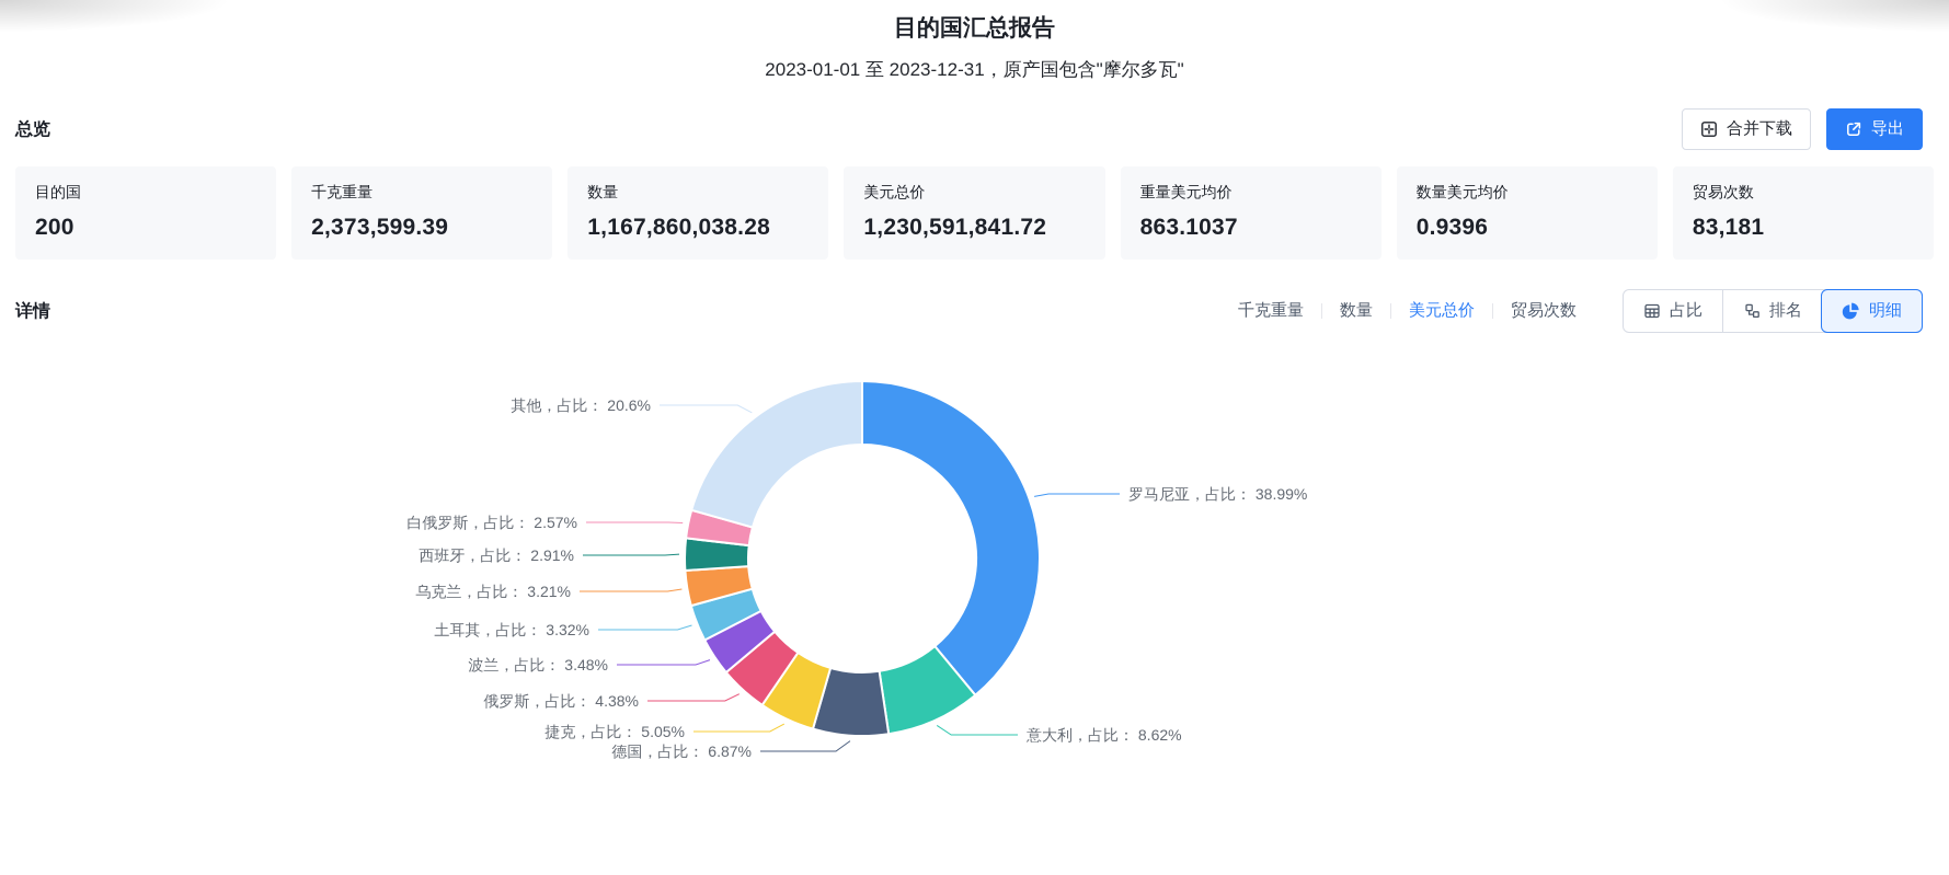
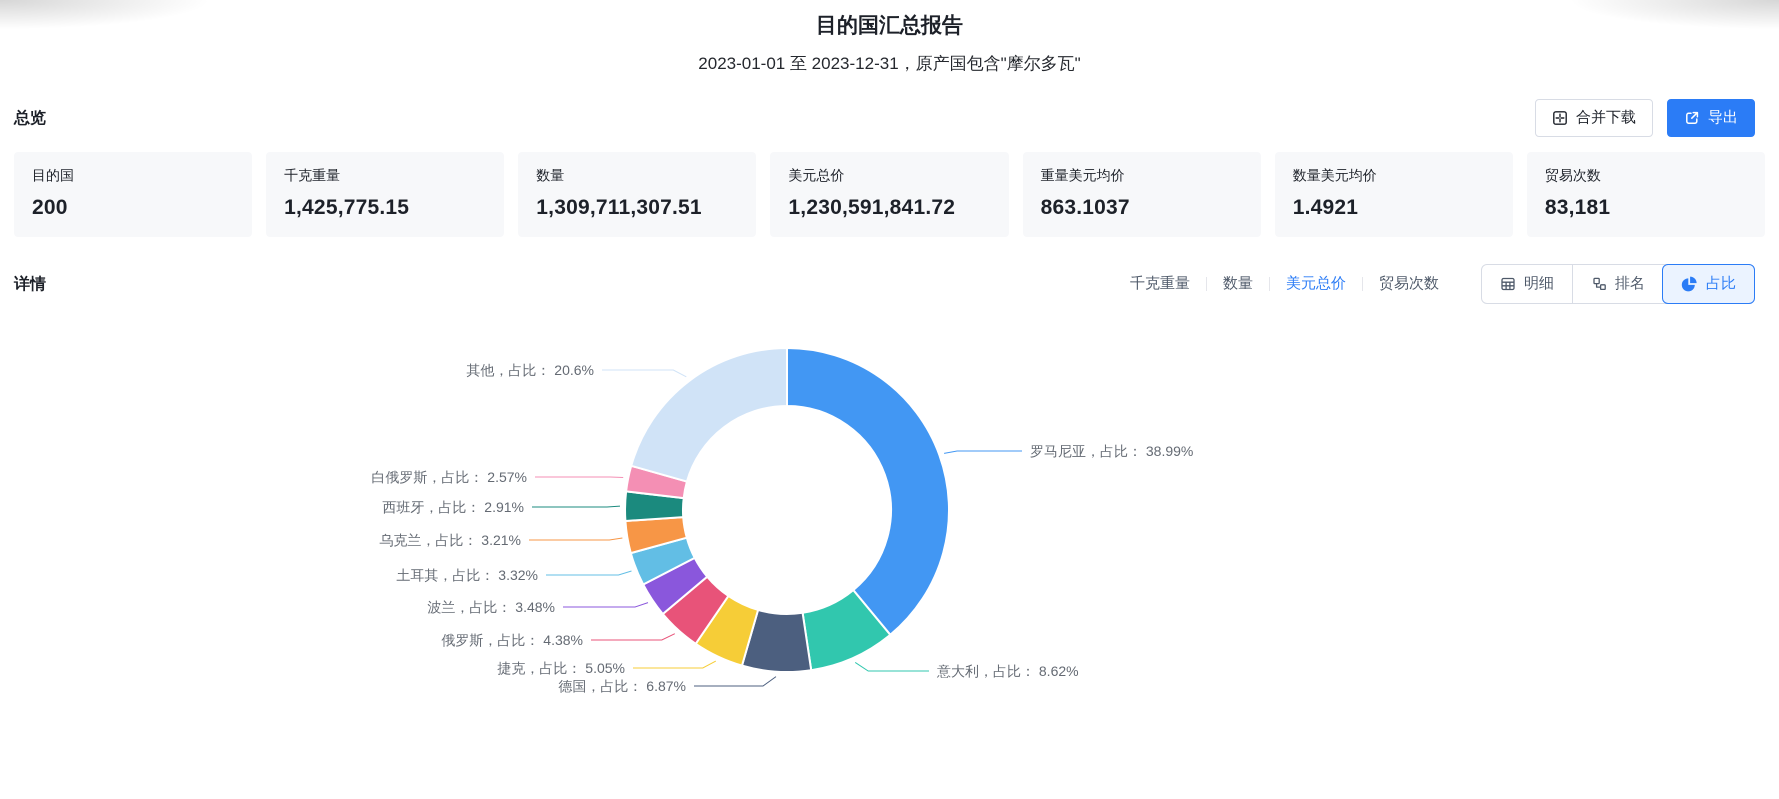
  目的国汇总报告
  2023-01-01 至 2023-12-31，原产国包含"摩尔多瓦"
  总览
  合并下载
  导出
  目的国
  200
  千克重量
- 2,373,599.39
+ 1,425,775.15
  数量
- 1,167,860,038.28
+ 1,309,711,307.51
  美元总价
  1,230,591,841.72
  重量美元均价
  863.1037
  数量美元均价
- 0.9396
+ 1.4921
  贸易次数
  83,181
  详情
  千克重量
  数量
  美元总价
  贸易次数
- 占比
+ 明细
  排名
- 明细
+ 占比
  罗马尼亚，占比： 38.99%
  意大利，占比： 8.62%
  德国，占比： 6.87%
  捷克，占比： 5.05%
  俄罗斯，占比： 4.38%
  波兰，占比： 3.48%
  土耳其，占比： 3.32%
  乌克兰，占比： 3.21%
  西班牙，占比： 2.91%
  白俄罗斯，占比： 2.57%
  其他，占比： 20.6%
